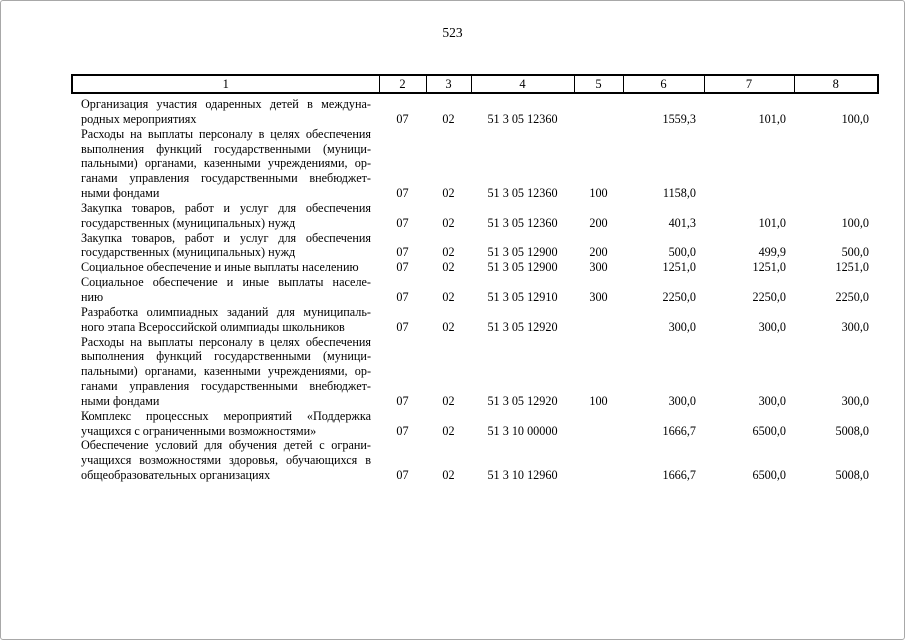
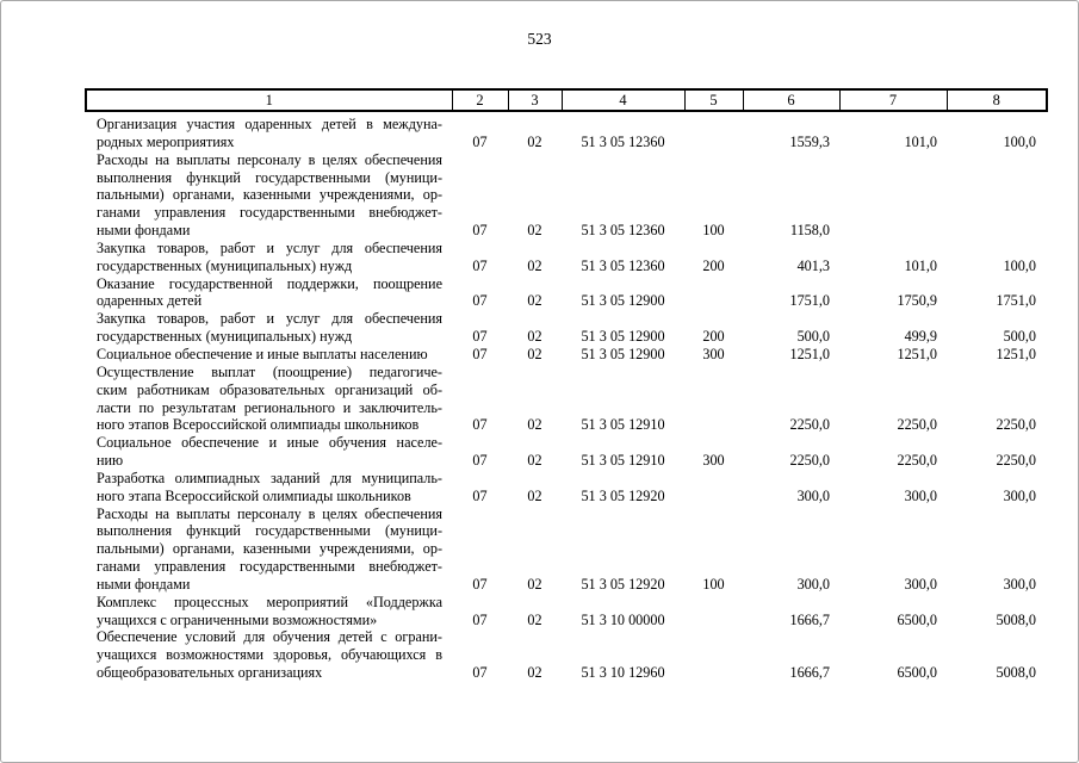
  523
  1	2	3	4	5	6	7	8
  Организация участия одаренных детей в междуна-родных мероприятиях	07	02	51 3 05 12360		1559,3	101,0	100,0
  Расходы на выплаты персоналу в целях обеспечениявыполнения функций государственными (муници-пальными) органами, казенными учреждениями, ор-ганами управления государственными внебюджет-ными фондами	07	02	51 3 05 12360	100	1158,0
  Закупка товаров, работ и услуг для обеспечениягосударственных (муниципальных) нужд	07	02	51 3 05 12360	200	401,3	101,0	100,0
+ Оказание государственной поддержки, поощрениеодаренных детей	07	02	51 3 05 12900		1751,0	1750,9	1751,0
  Закупка товаров, работ и услуг для обеспечениягосударственных (муниципальных) нужд	07	02	51 3 05 12900	200	500,0	499,9	500,0
  Социальное обеспечение и иные выплаты населению	07	02	51 3 05 12900	300	1251,0	1251,0	1251,0
+ Осуществление выплат (поощрение) педагогиче-ским работникам образовательных организаций об-ласти по результатам регионального и заключитель-ного этапов Всероссийской олимпиады школьников	07	02	51 3 05 12910		2250,0	2250,0	2250,0
- Социальное обеспечение и иные выплаты населе-нию	07	02	51 3 05 12910	300	2250,0	2250,0	2250,0
+ Социальное обеспечение и иные обучения населе-нию	07	02	51 3 05 12910	300	2250,0	2250,0	2250,0
  Разработка олимпиадных заданий для муниципаль-ного этапа Всероссийской олимпиады школьников	07	02	51 3 05 12920		300,0	300,0	300,0
  Расходы на выплаты персоналу в целях обеспечениявыполнения функций государственными (муници-пальными) органами, казенными учреждениями, ор-ганами управления государственными внебюджет-ными фондами	07	02	51 3 05 12920	100	300,0	300,0	300,0
  Комплекс процессных мероприятий «Поддержкаучащихся с ограниченными возможностями»	07	02	51 3 10 00000		1666,7	6500,0	5008,0
  Обеспечение условий для обучения детей с ограни-учащихся возможностями здоровья, обучающихся вобщеобразовательных организациях	07	02	51 3 10 12960		1666,7	6500,0	5008,0
